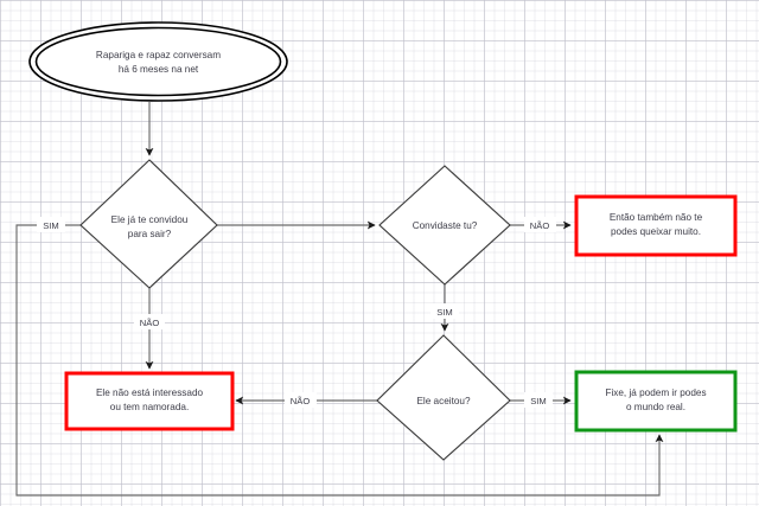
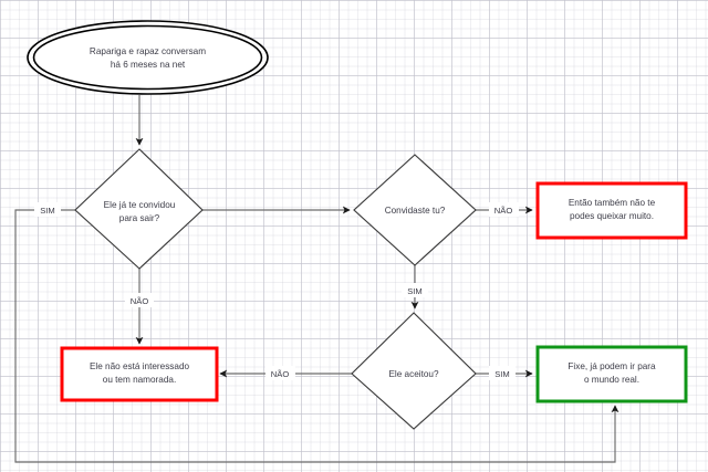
  Rapariga e rapaz conversam
  há 6 meses na net
  Ele já te convidou
  para sair?
  Convidaste tu?
  Ele aceitou?
  Ele não está interessado
  ou tem namorada.
  Então também não te
  podes queixar muito.
- Fixe, já podem ir podes
+ Fixe, já podem ir para
  o mundo real.
  SIM
  NÃO
  NÃO
  SIM
  NÃO
  SIM
